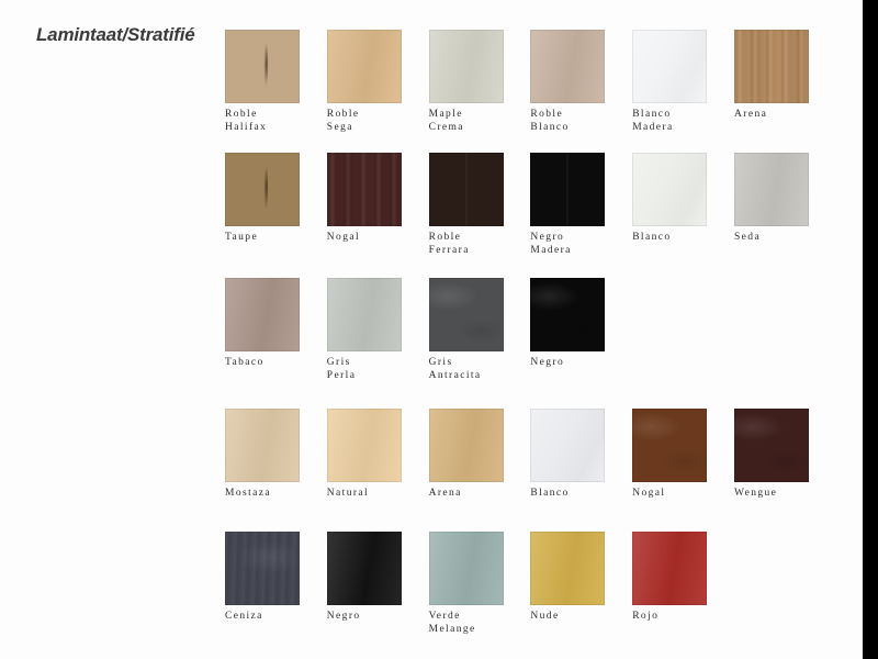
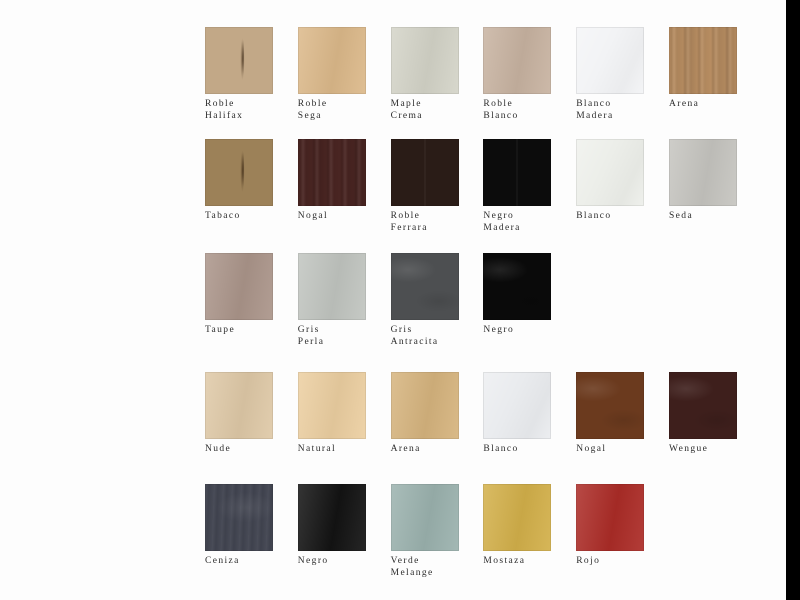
- Lamintaat/Stratifié
  Roble
  Halifax
  Roble
  Sega
  Maple
  Crema
  Roble
  Blanco
  Blanco
  Madera
  Arena
- Taupe
+ Tabaco
  Nogal
  Roble
  Ferrara
  Negro
  Madera
  Blanco
  Seda
- Tabaco
+ Taupe
  Gris
  Perla
  Gris
  Antracita
  Negro
- Mostaza
+ Nude
  Natural
  Arena
  Blanco
  Nogal
  Wengue
  Ceniza
  Negro
  Verde
  Melange
- Nude
+ Mostaza
  Rojo
